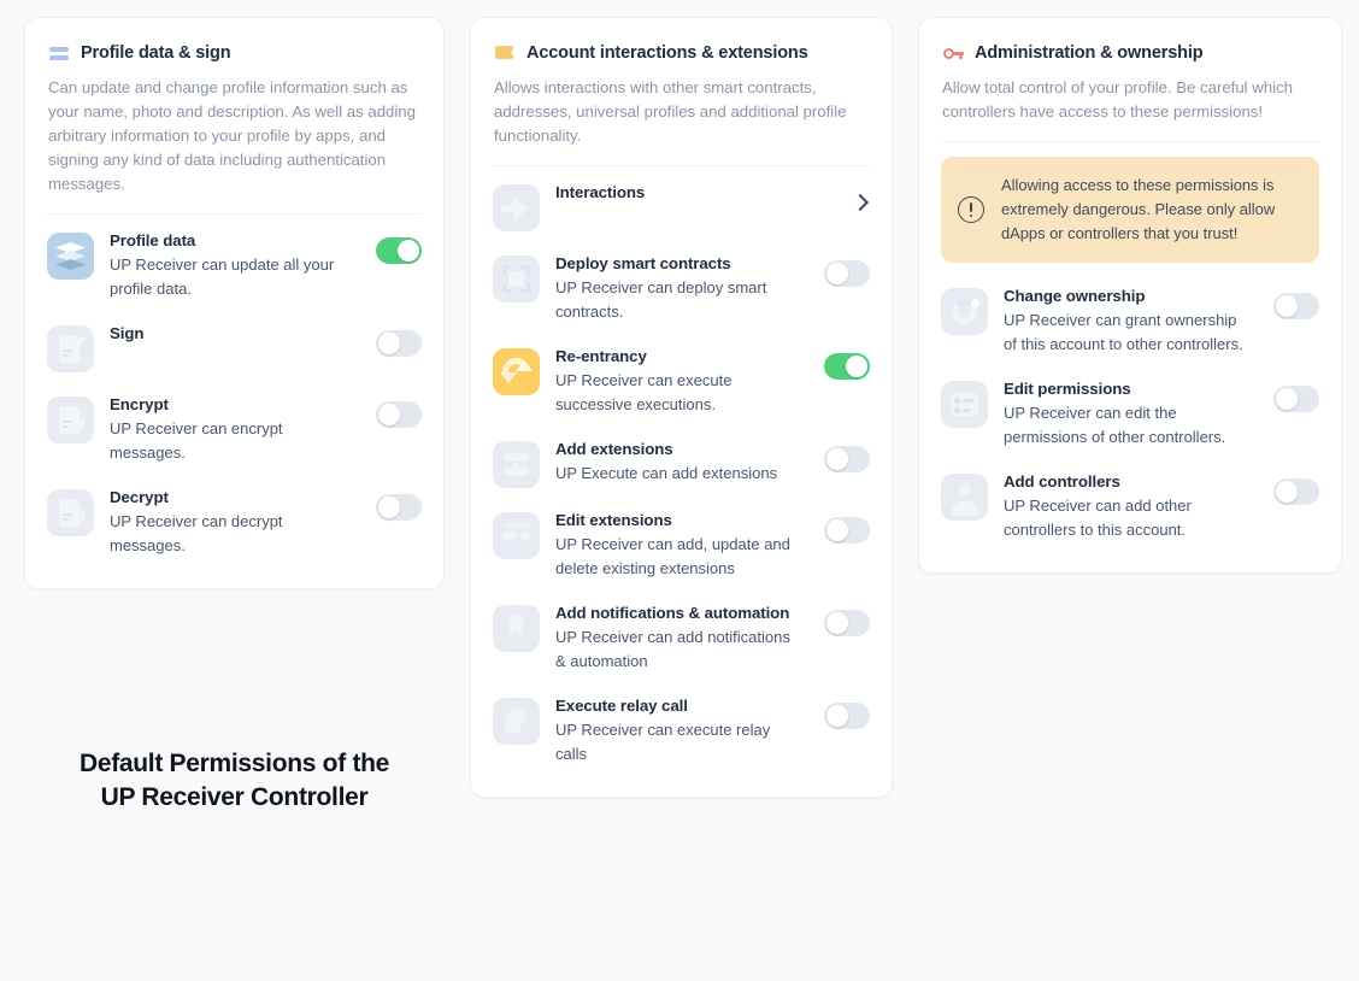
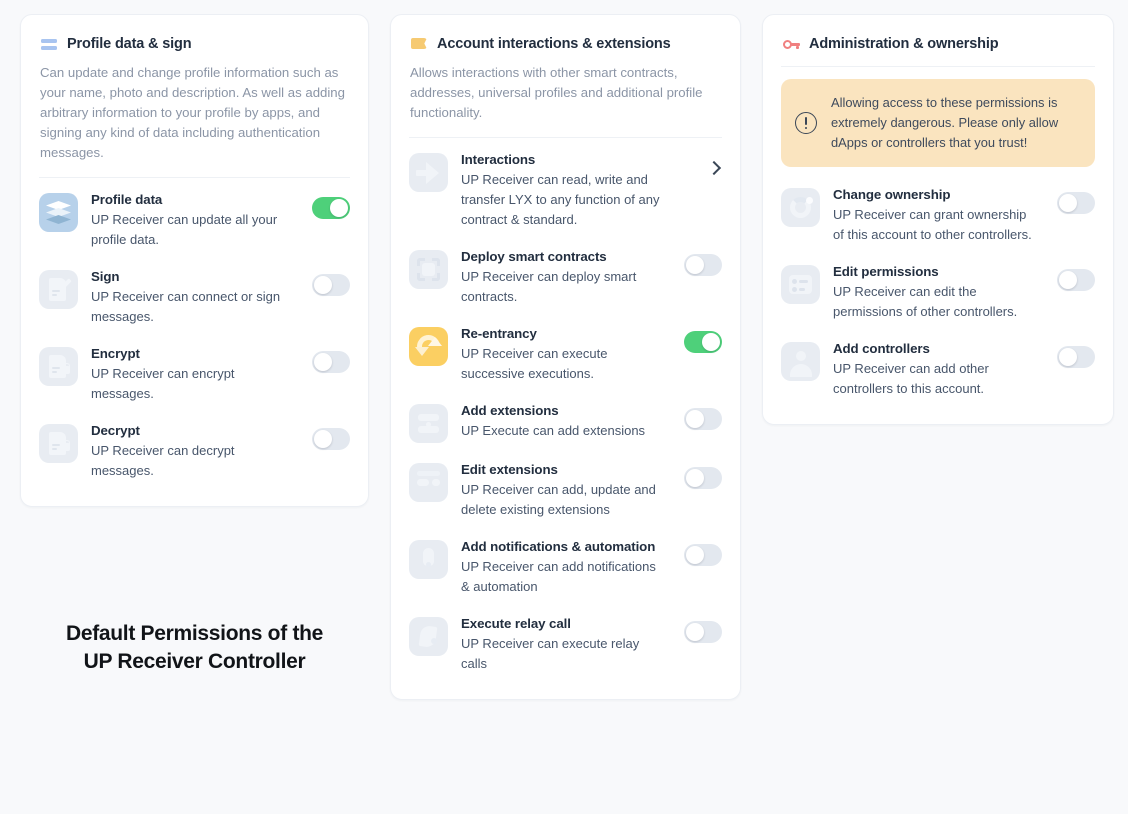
  Profile data & sign
  Can update and change profile information such as your name, photo and description. As well as adding arbitrary information to your profile by apps, and signing any kind of data including authentication messages.
  Profile data
  UP Receiver can update all your profile data.
  Sign
+ UP Receiver can connect or sign messages.
  Encrypt
  UP Receiver can encrypt messages.
  Decrypt
  UP Receiver can decrypt messages.
  Account interactions & extensions
  Allows interactions with other smart contracts, addresses, universal profiles and additional profile functionality.
  Interactions
+ UP Receiver can read, write and transfer LYX to any function of any contract & standard.
  Deploy smart contracts
  UP Receiver can deploy smart contracts.
  Re-entrancy
  UP Receiver can execute successive executions.
  Add extensions
  UP Execute can add extensions
  Edit extensions
  UP Receiver can add, update and delete existing extensions
  Add notifications & automation
  UP Receiver can add notifications & automation
  Execute relay call
  UP Receiver can execute relay calls
  Administration & ownership
- Allow total control of your profile. Be careful which controllers have access to these permissions!
  Allowing access to these permissions is extremely dangerous. Please only allow dApps or controllers that you trust!
  Change ownership
  UP Receiver can grant ownership of this account to other controllers.
  Edit permissions
  UP Receiver can edit the permissions of other controllers.
  Add controllers
  UP Receiver can add other controllers to this account.
  Default Permissions of the
  UP Receiver Controller
